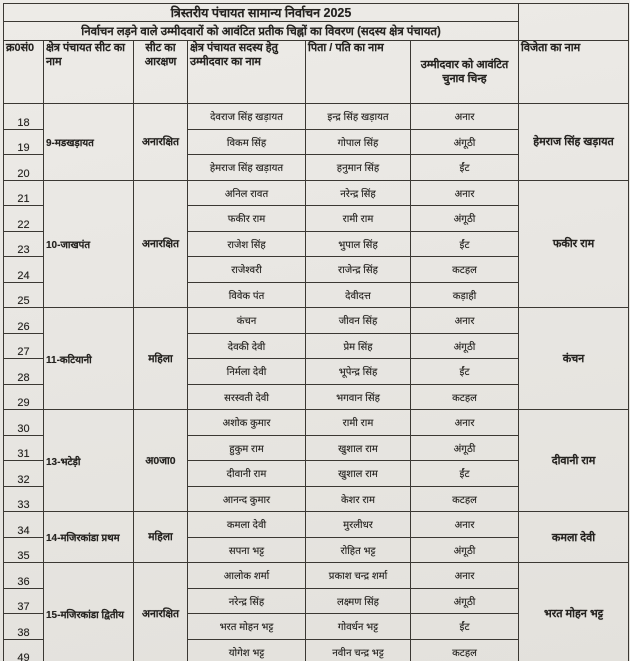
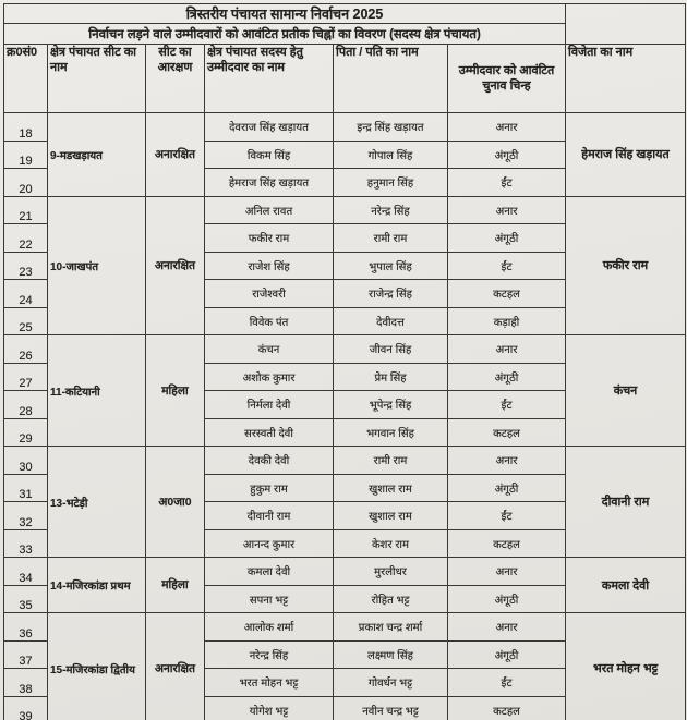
  त्रिस्तरीय पंचायत सामान्य निर्वाचन 2025
  निर्वाचन लड़ने वाले उम्मीदवारों को आवंटित प्रतीक चिह्नों का विवरण (सदस्य क्षेत्र पंचायत)
  क्र0सं0	क्षेत्र पंचायत सीट का नाम	सीट का आरक्षण	क्षेत्र पंचायत सदस्य हेतु उम्मीदवार का नाम	पिता / पति का नाम	उम्मीदवार को आवंटित चुनाव चिन्ह	विजेता का नाम
  18	9-मडखड़ायत	अनारक्षित	देवराज सिंह खड़ायत	इन्द्र सिंह खड़ायत	अनार	हेमराज सिंह खड़ायत
  19	विकम सिंह	गोपाल सिंह	अंगूठी
  20	हेमराज सिंह खड़ायत	हनुमान सिंह	ईंट
  21	10-जाखपंत	अनारक्षित	अनिल रावत	नरेन्द्र सिंह	अनार	फकीर राम
  22	फकीर राम	रामी राम	अंगूठी
  23	राजेश सिंह	भुपाल सिंह	ईंट
  24	राजेश्वरी	राजेन्द्र सिंह	कटहल
  25	विवेक पंत	देवीदत्त	कड़ाही
  26	11-कटियानी	महिला	कंचन	जीवन सिंह	अनार	कंचन
- 27	देवकी देवी	प्रेम सिंह	अंगूठी
+ 27	अशोक कुमार	प्रेम सिंह	अंगूठी
  28	निर्मला देवी	भूपेन्द्र सिंह	ईंट
  29	सरस्वती देवी	भगवान सिंह	कटहल
- 30	13-भटेड़ी	अ0जा0	अशोक कुमार	रामी राम	अनार	दीवानी राम
+ 30	13-भटेड़ी	अ0जा0	देवकी देवी	रामी राम	अनार	दीवानी राम
  31	हुकुम राम	खुशाल राम	अंगूठी
  32	दीवानी राम	खुशाल राम	ईंट
  33	आनन्द कुमार	केशर राम	कटहल
  34	14-मजिरकांडा प्रथम	महिला	कमला देवी	मुरलीधर	अनार	कमला देवी
  35	सपना भट्ट	रोहित भट्ट	अंगूठी
  36	15-मजिरकांडा द्वितीय	अनारक्षित	आलोक शर्मा	प्रकाश चन्द्र शर्मा	अनार	भरत मोहन भट्ट
  37	नरेन्द्र सिंह	लक्ष्मण सिंह	अंगूठी
  38	भरत मोहन भट्ट	गोवर्धन भट्ट	ईंट
- 49	योगेश भट्ट	नवीन चन्द्र भट्ट	कटहल
+ 39	योगेश भट्ट	नवीन चन्द्र भट्ट	कटहल
